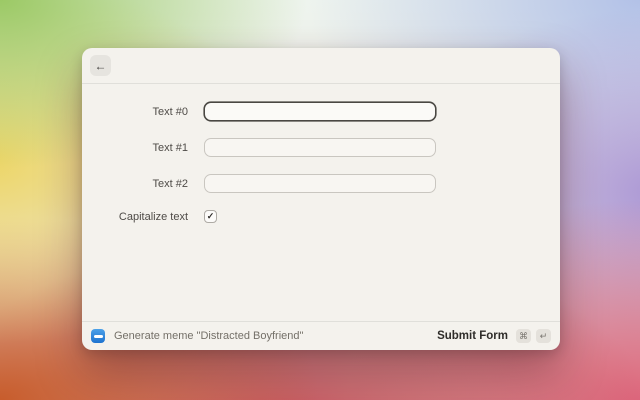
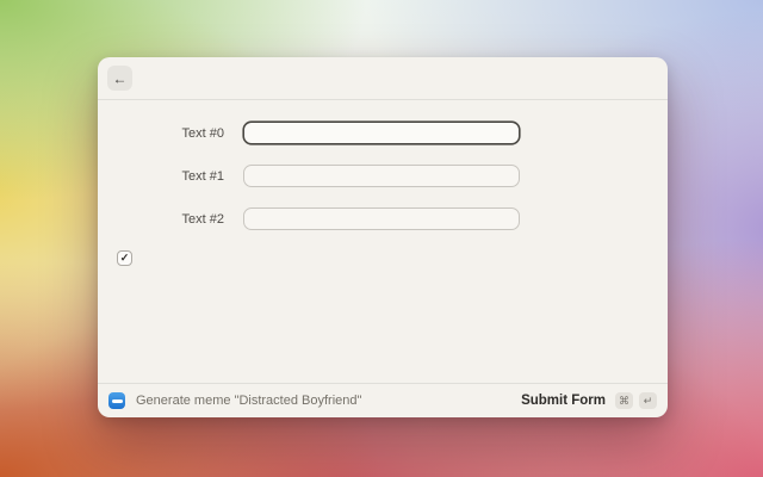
  ←
  Text #0
  Text #1
  Text #2
- Capitalize text
  ✓
  Generate meme "Distracted Boyfriend"
  Submit Form
  ⌘
  ↵
